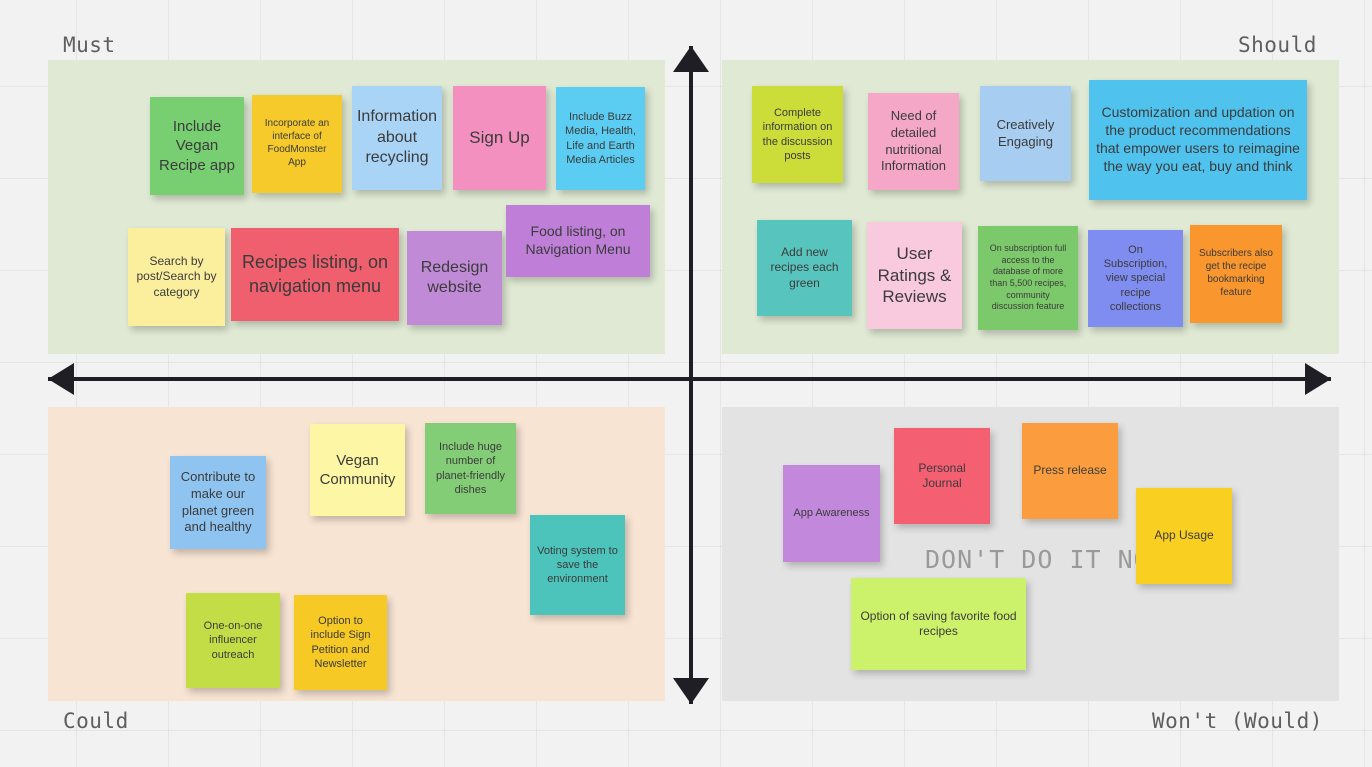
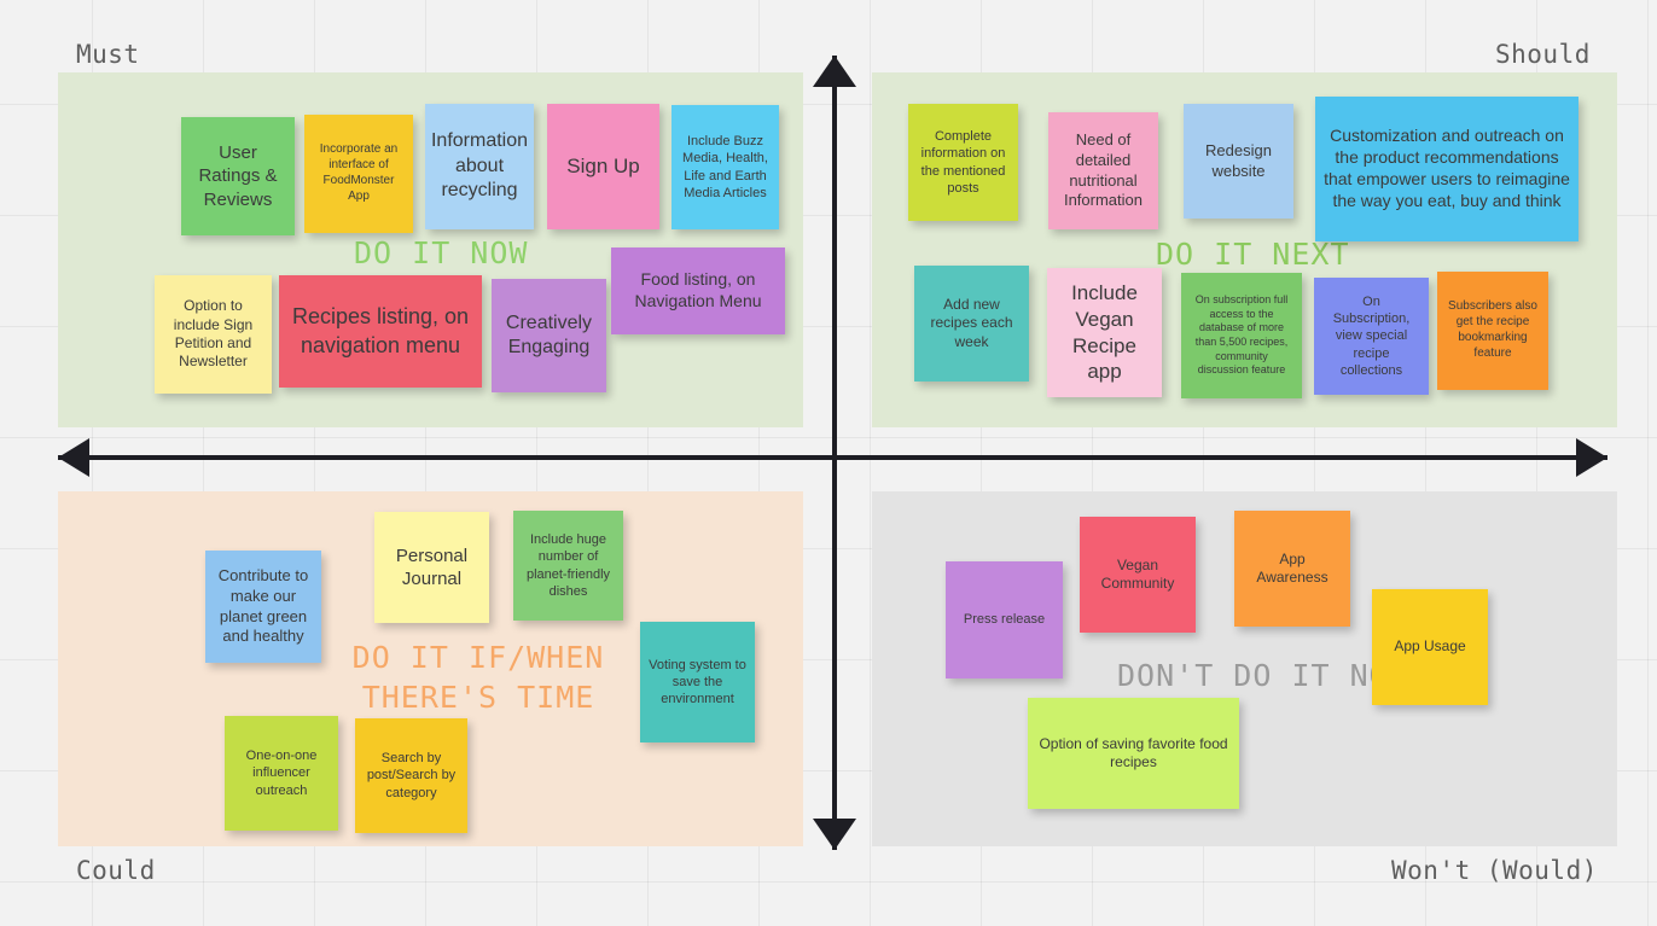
  Must
  Should
  Could
  Won't (Would)
+ DO IT NOW
+ DO IT NEXT
+ DO IT IF/WHEN
+ THERE'S TIME
  DON'T DO IT N
- Include Vegan Recipe app
+ User Ratings & Reviews
  Incorporate an interface of FoodMonster App
  Information about recycling
  Sign Up
  Include Buzz Media, Health, Life and Earth Media Articles
- Search by post/Search by category
+ Option to include Sign Petition and Newsletter
  Recipes listing, on navigation menu
- Redesign website
+ Creatively Engaging
  Food listing, on Navigation Menu
- Complete information on the discussion posts
+ Complete information on the mentioned posts
  Need of detailed nutritional Information
- Creatively Engaging
+ Redesign website
- Customization and updation on the product recommendations that empower users to reimagine the way you eat, buy and think
+ Customization and outreach on the product recommendations that empower users to reimagine the way you eat, buy and think
- Add new recipes each green
+ Add new recipes each week
- User Ratings & Reviews
+ Include Vegan Recipe app
  On subscription full access to the database of more than 5,500 recipes, community discussion feature
  On Subscription, view special recipe collections
  Subscribers also get the recipe bookmarking feature
  Contribute to make our planet green and healthy
- Vegan Community
+ Personal Journal
  Include huge number of planet-friendly dishes
  Voting system to save the environment
  One-on-one influencer outreach
- Option to include Sign Petition and Newsletter
+ Search by post/Search by category
- App Awareness
+ Press release
- Personal Journal
+ Vegan Community
- Press release
+ App Awareness
  App Usage
  Option of saving favorite food recipes
